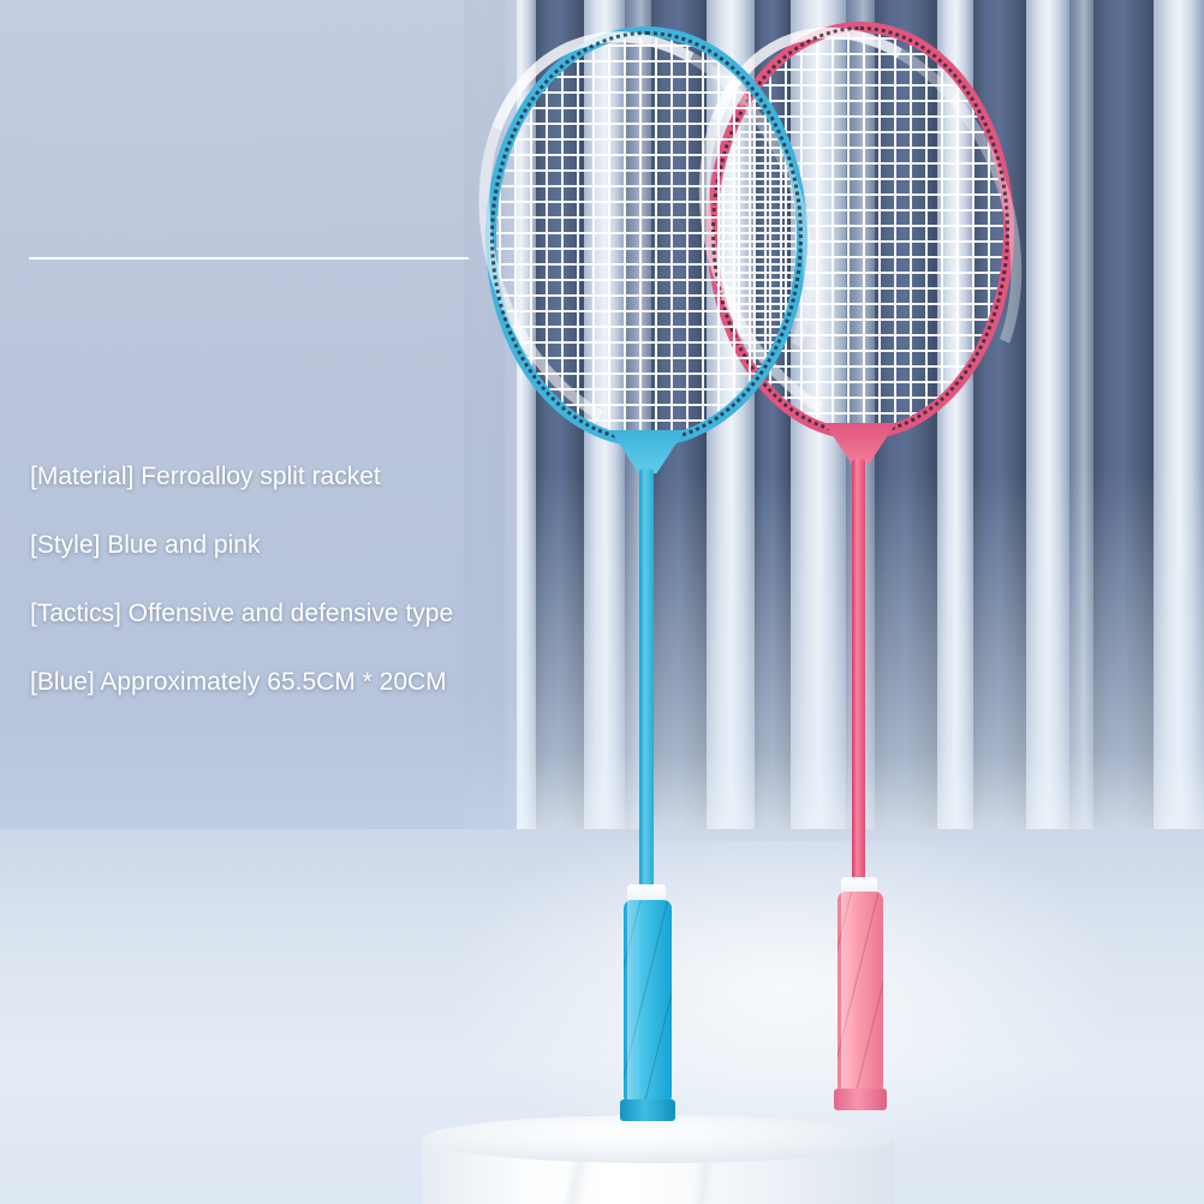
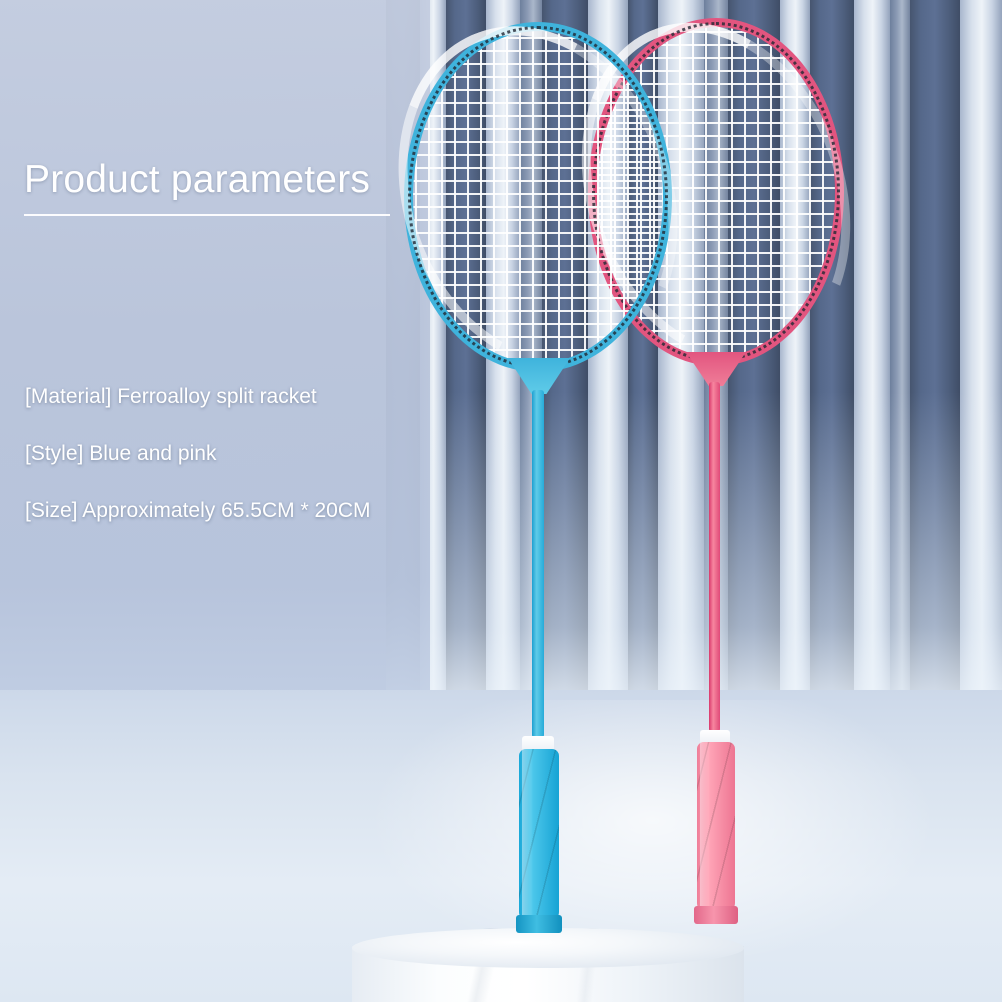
+ Product parameters
  [Material] Ferroalloy split racket
  [Style] Blue and pink
- [Tactics] Offensive and defensive type
- [Blue] Approximately 65.5CM * 20CM
+ [Size] Approximately 65.5CM * 20CM
